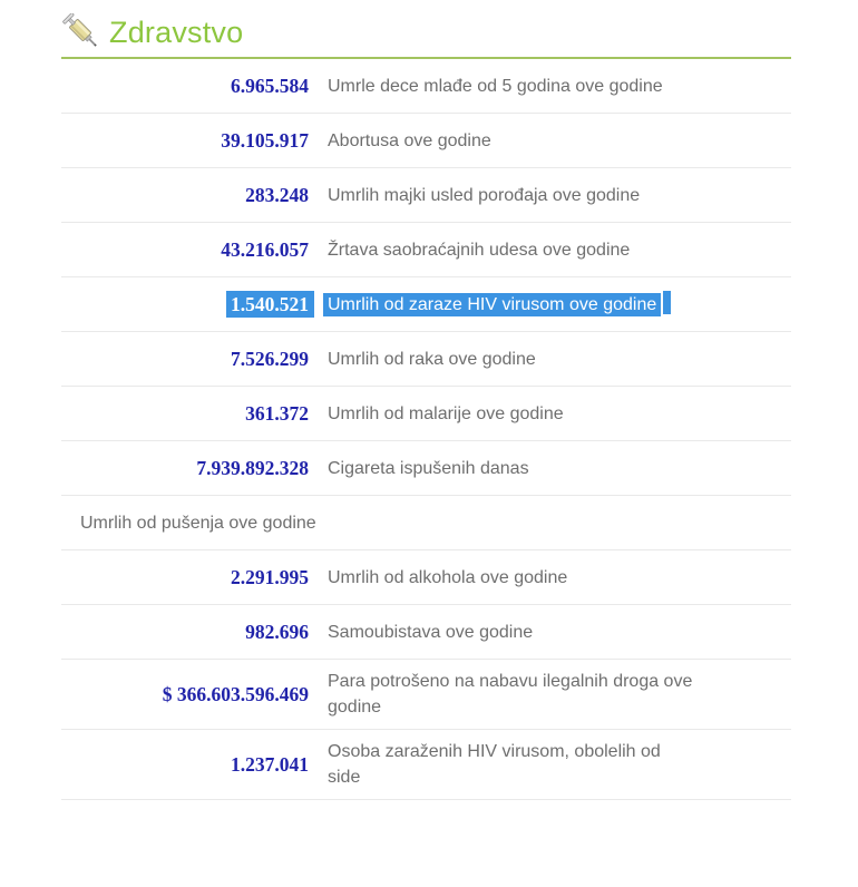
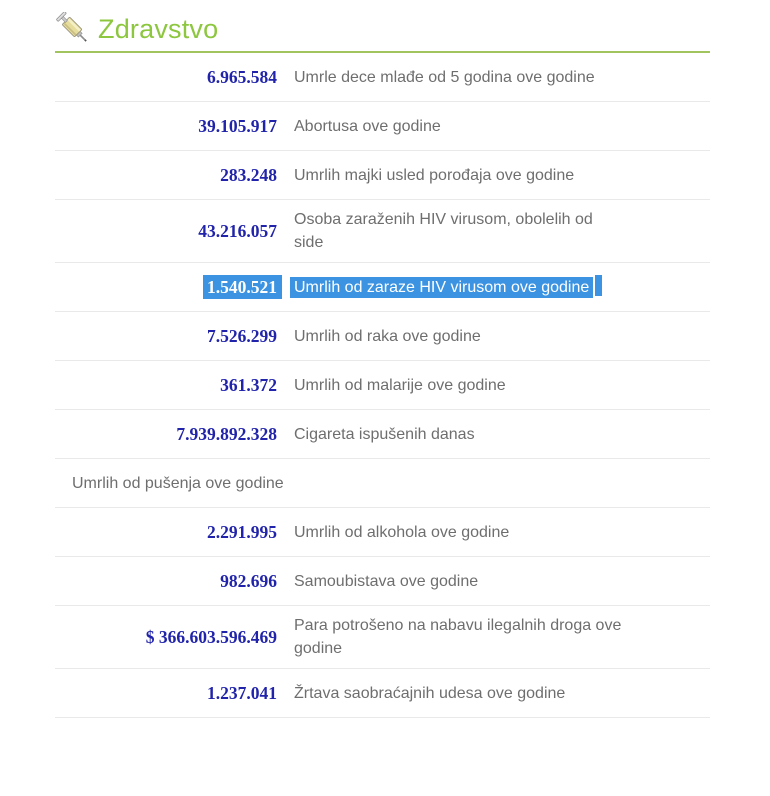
  Zdravstvo
  6.965.584
  Umrle dece mlađe od 5 godina ove godine
  39.105.917
  Abortusa ove godine
  283.248
  Umrlih majki usled porođaja ove godine
  43.216.057
- Žrtava saobraćajnih udesa ove godine
+ Osoba zaraženih HIV virusom, obolelih od side
  1.540.521
  Umrlih od zaraze HIV virusom ove godine
  7.526.299
  Umrlih od raka ove godine
  361.372
  Umrlih od malarije ove godine
  7.939.892.328
  Cigareta ispušenih danas
  Umrlih od pušenja ove godine
  2.291.995
  Umrlih od alkohola ove godine
  982.696
  Samoubistava ove godine
  $ 366.603.596.469
  Para potrošeno na nabavu ilegalnih droga ove godine
  1.237.041
- Osoba zaraženih HIV virusom, obolelih od side
+ Žrtava saobraćajnih udesa ove godine
